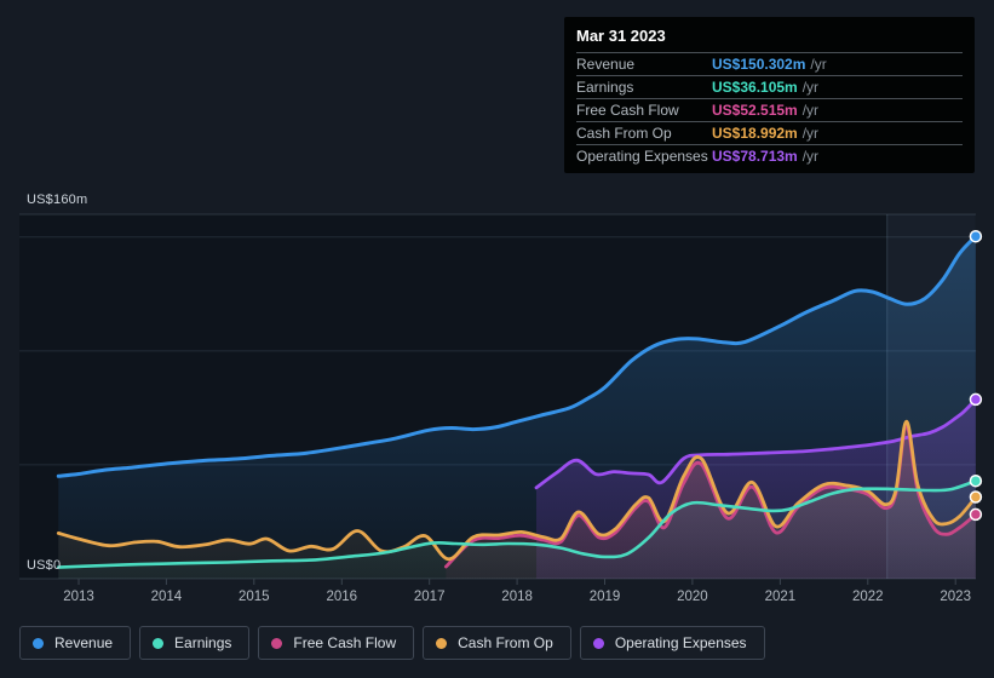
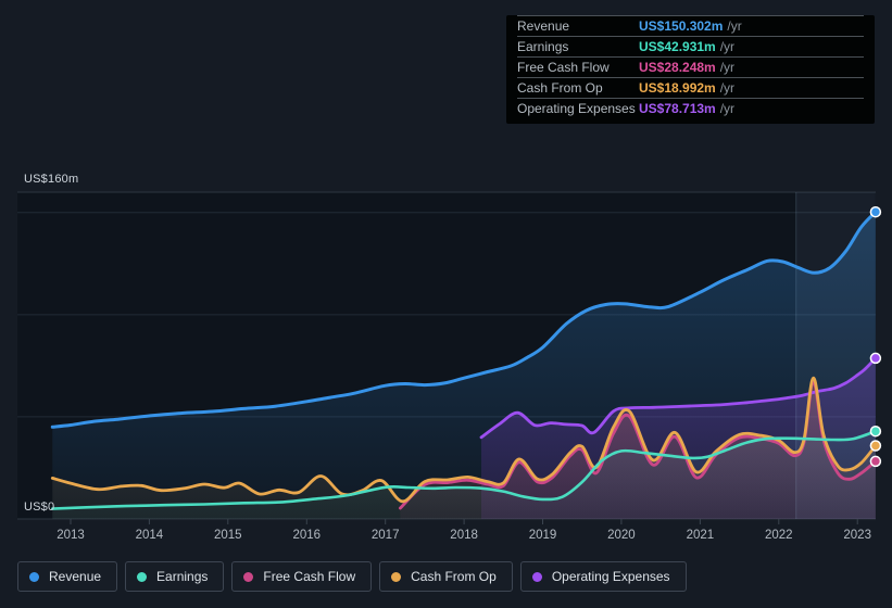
  2013
  2014
  2015
  2016
  2017
  2018
  2019
  2020
  2021
  2022
  2023
  US$160m
  US$0
- Mar 31 2023
  Revenue
  US$150.302m
  /yr
  Earnings
- US$36.105m
+ US$42.931m
  /yr
  Free Cash Flow
- US$52.515m
+ US$28.248m
  /yr
  Cash From Op
  US$18.992m
  /yr
  Operating Expenses
  US$78.713m
  /yr
  Revenue
  Earnings
  Free Cash Flow
  Cash From Op
  Operating Expenses
